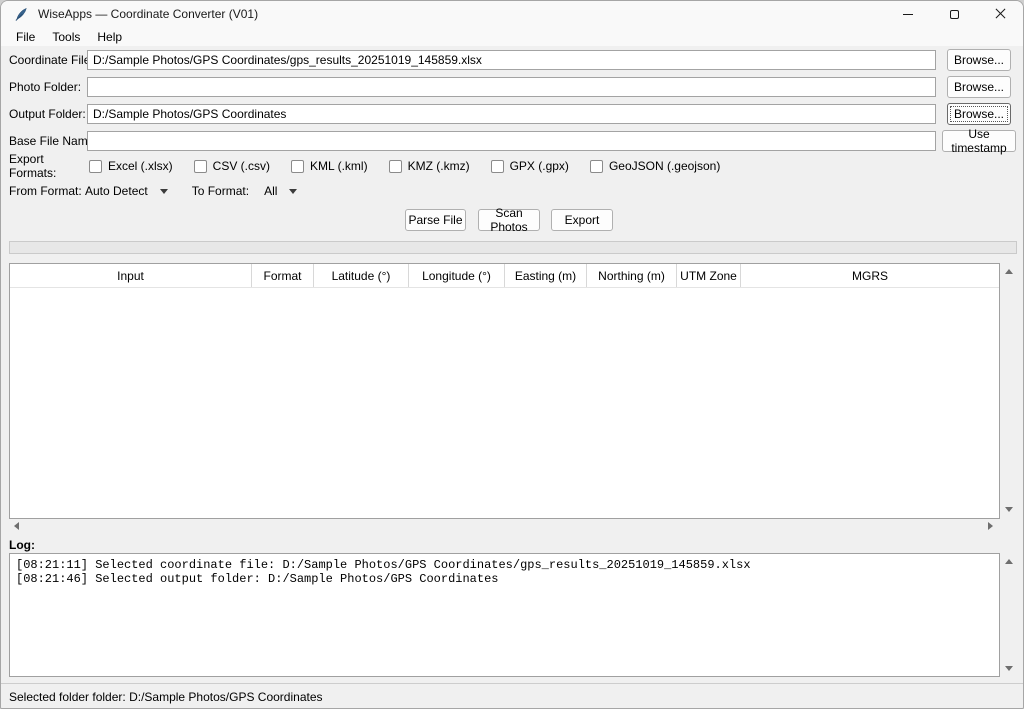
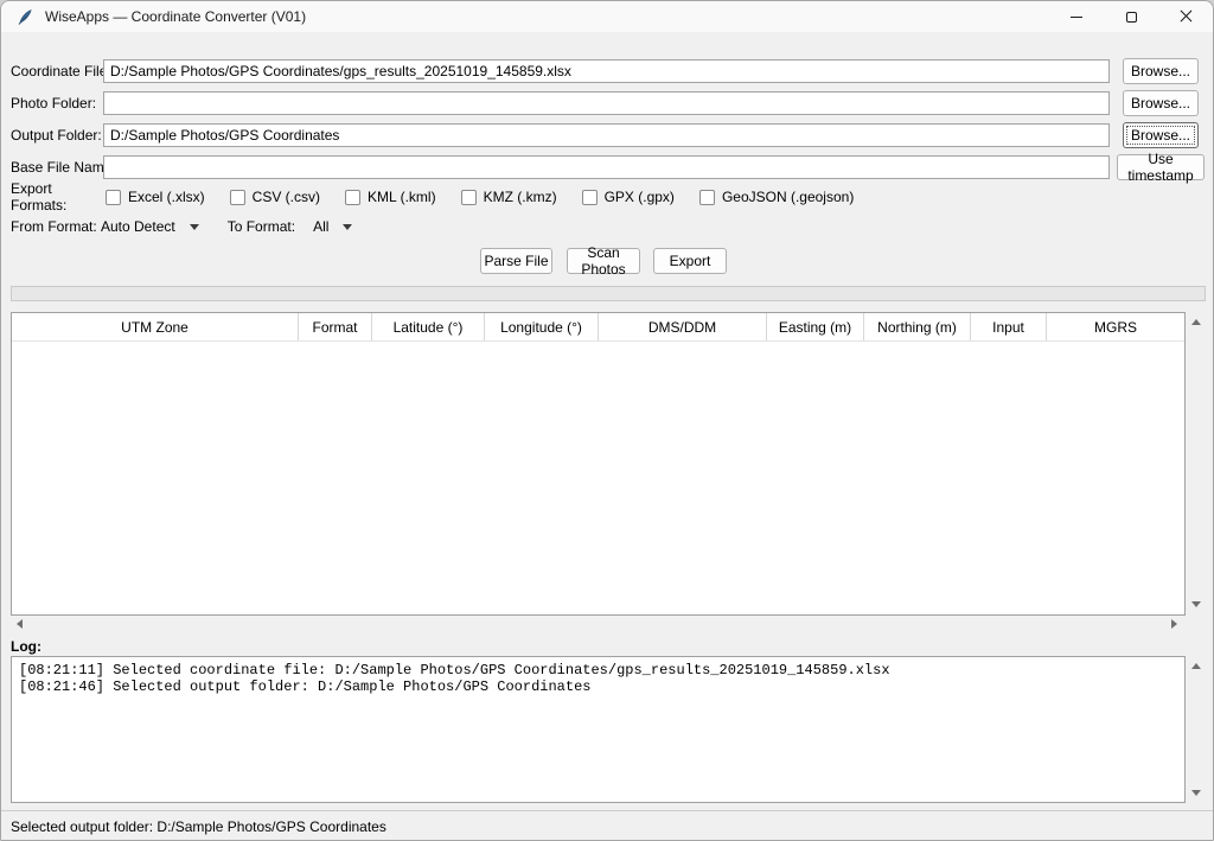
  WiseApps — Coordinate Converter (V01)
- File
- Tools
- Help
  Coordinate Fil
  D:/Sample Photos/GPS Coordinates/gps_results_20251019_145859.xlsx
  Browse...
  Photo Folder:
  Browse...
  Output Folder:
  D:/Sample Photos/GPS Coordinates
  Browse...
  Base File Nam
  Use timestamp
  Export Formats:
  Excel (.xlsx)
  CSV (.csv)
  KML (.kml)
  KMZ (.kmz)
  GPX (.gpx)
  GeoJSON (.geojson)
  From Format:
  Auto Detect
  To Format:
  All
  Parse File
  Scan Photos
  Export
- Input
+ UTM Zone
  Format
  Latitude (°)
  Longitude (°)
+ DMS/DDM
  Easting (m)
  Northing (m)
- UTM Zone
+ Input
  MGRS
  Log:
  [08:21:11] Selected coordinate file: D:/Sample Photos/GPS Coordinates/gps_results_20251019_145859.xlsx
  [08:21:46] Selected output folder: D:/Sample Photos/GPS Coordinates
- Selected folder folder: D:/Sample Photos/GPS Coordinates
+ Selected output folder: D:/Sample Photos/GPS Coordinates
